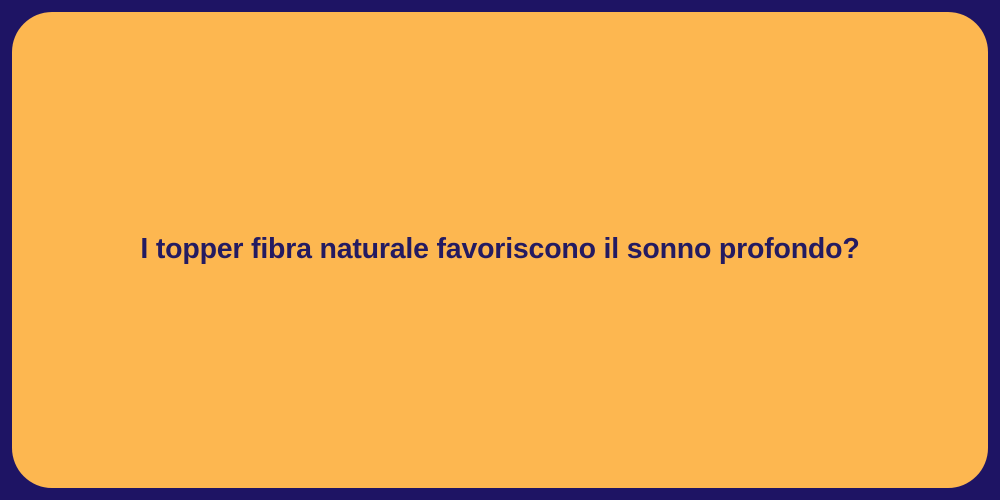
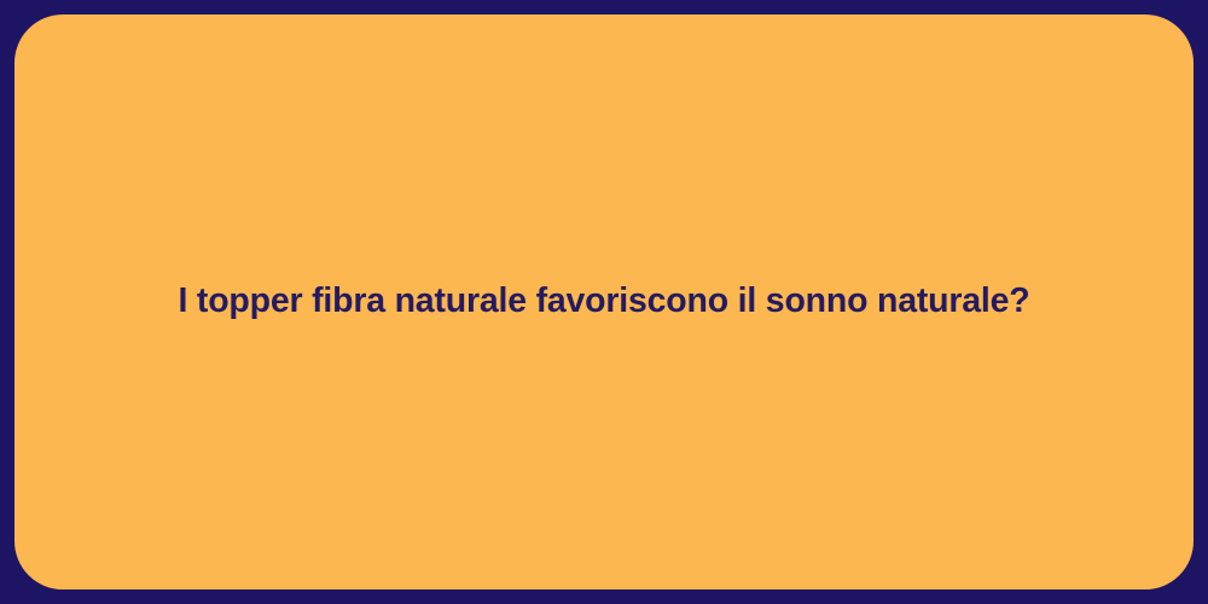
- I topper fibra naturale favoriscono il sonno profondo?
+ I topper fibra naturale favoriscono il sonno naturale?
